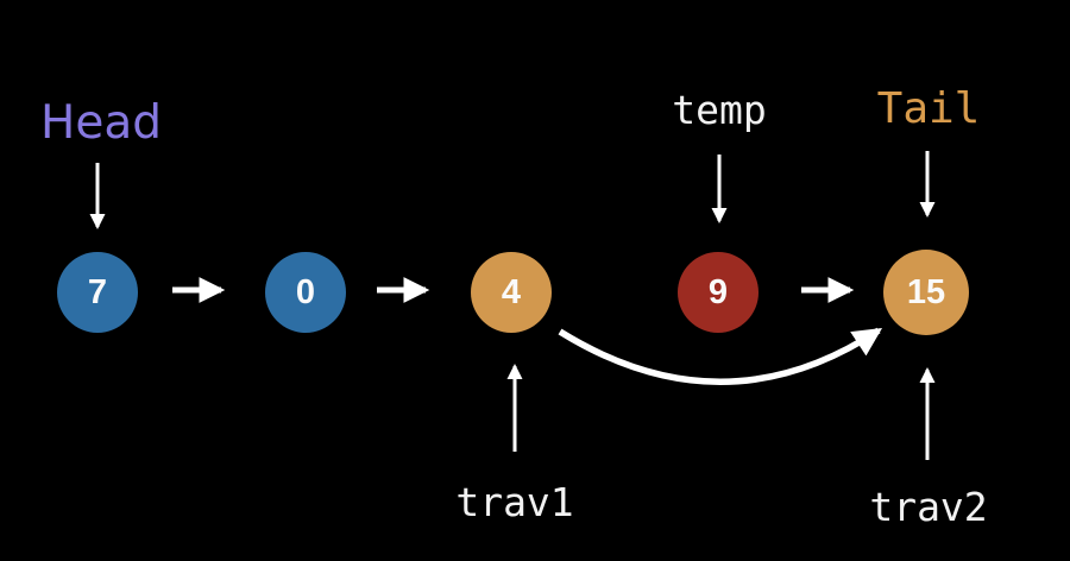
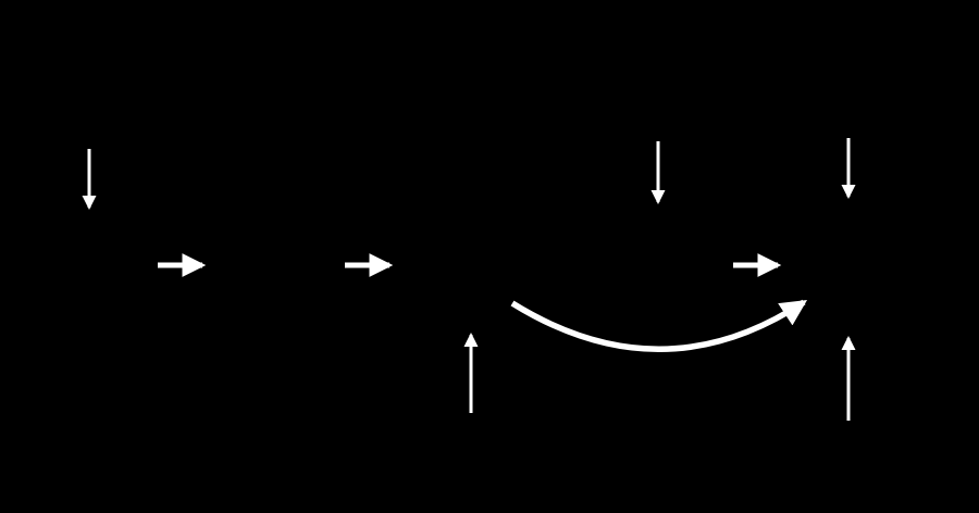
- 7
- 0
- 4
- 9
- 15
- Head
- temp
- Tail
- trav1
- trav2
